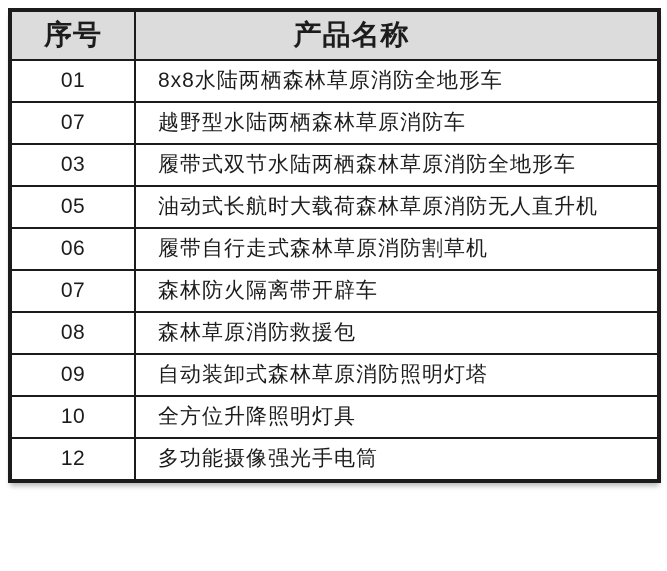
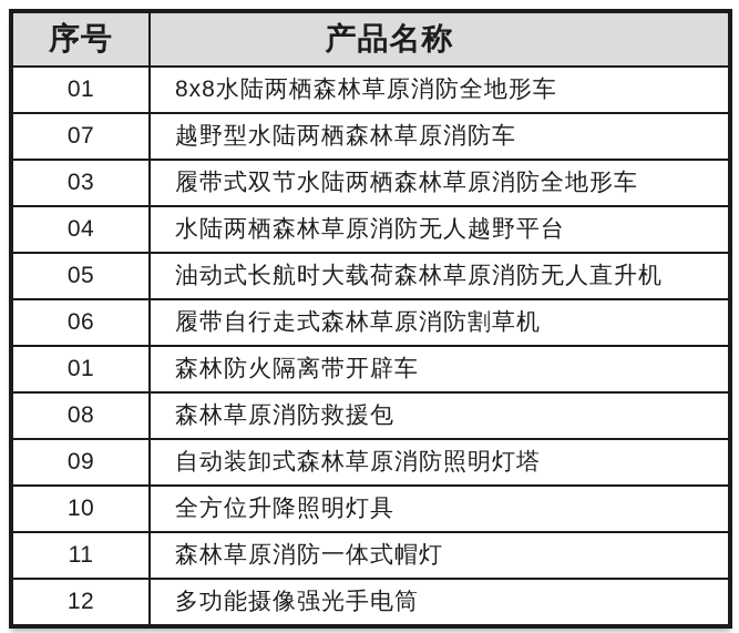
  序号	产品名称
  01	8x8水陆两栖森林草原消防全地形车
  07	越野型水陆两栖森林草原消防车
  03	履带式双节水陆两栖森林草原消防全地形车
+ 04	水陆两栖森林草原消防无人越野平台
  05	油动式长航时大载荷森林草原消防无人直升机
  06	履带自行走式森林草原消防割草机
- 07	森林防火隔离带开辟车
+ 01	森林防火隔离带开辟车
  08	森林草原消防救援包
  09	自动装卸式森林草原消防照明灯塔
  10	全方位升降照明灯具
+ 11	森林草原消防一体式帽灯
  12	多功能摄像强光手电筒
